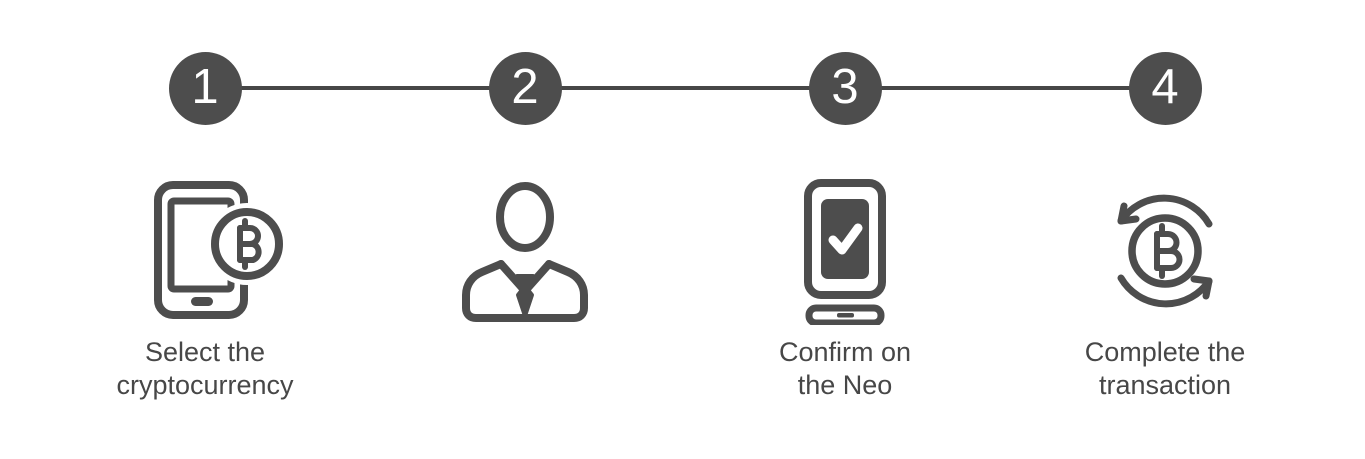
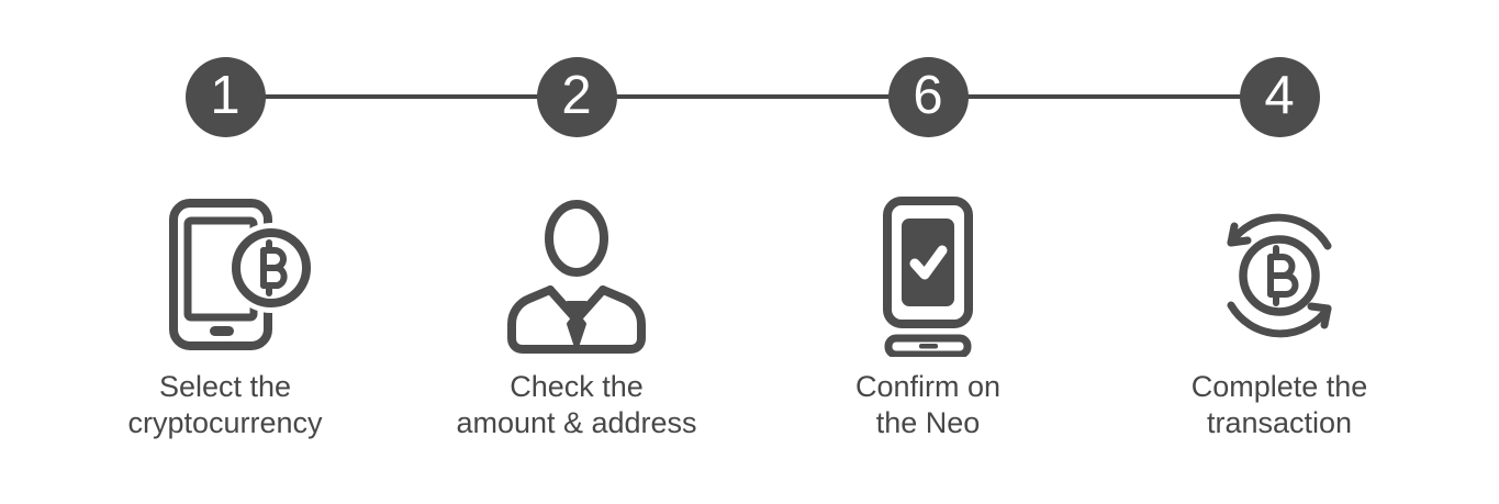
  1
  Select the
  cryptocurrency
  2
+ Check the
+ amount & address
- 3
+ 6
  Confirm on
  the Neo
  4
  Complete the
  transaction
